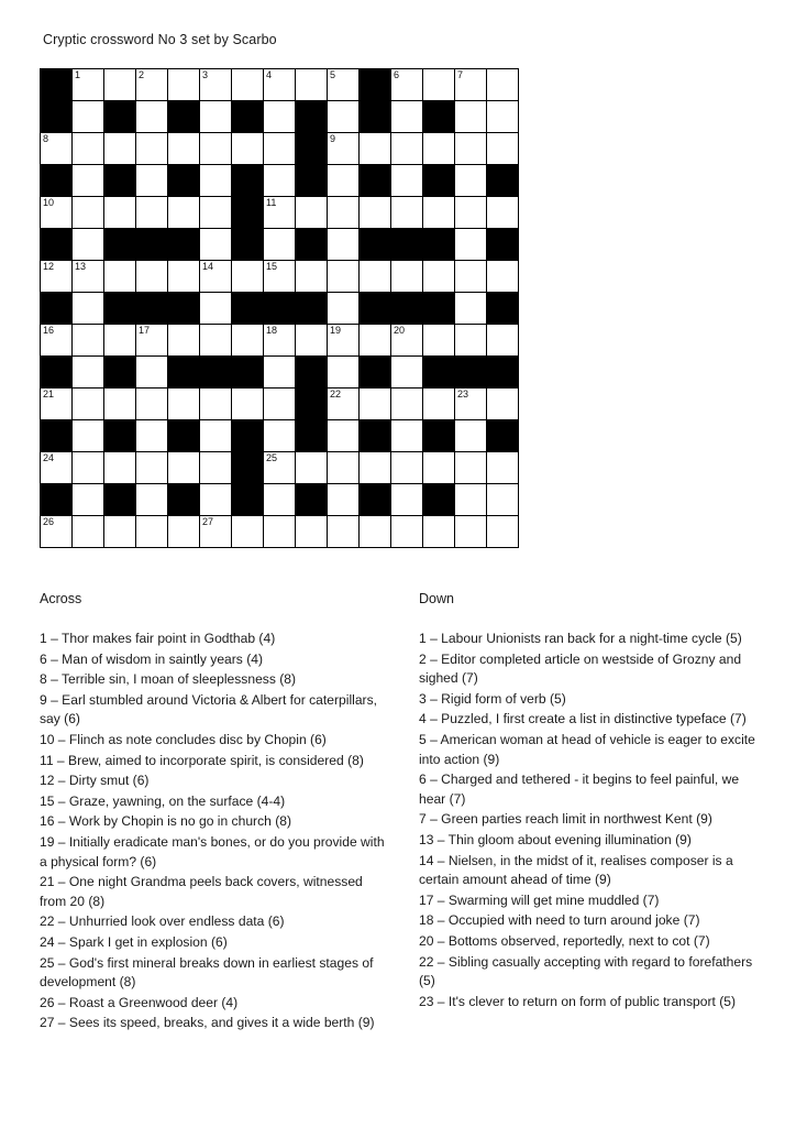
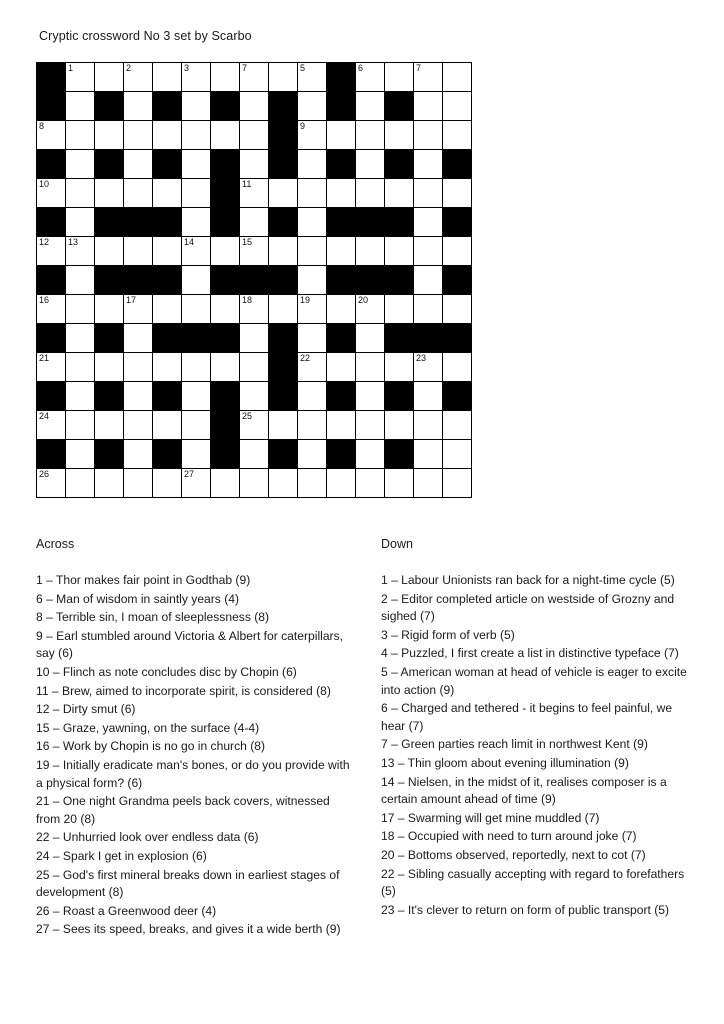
  Cryptic crossword No 3 set by Scarbo
- 	1		2		3		4		5		6		7
+ 	1		2		3		7		5		6		7
  8									9
  10							11
  12	13				14		15
  16			17				18		19		20
  21									22				23
  24							25
  26					27
  Across
- 1 – Thor makes fair point in Godthab (4)
+ 1 – Thor makes fair point in Godthab (9)
  6 – Man of wisdom in saintly years (4)
  8 – Terrible sin, I moan of sleeplessness (8)
  9 – Earl stumbled around Victoria & Albert for caterpillars, say (6)
  10 – Flinch as note concludes disc by Chopin (6)
  11 – Brew, aimed to incorporate spirit, is considered (8)
  12 – Dirty smut (6)
  15 – Graze, yawning, on the surface (4-4)
  16 – Work by Chopin is no go in church (8)
  19 – Initially eradicate man's bones, or do you provide with a physical form? (6)
  21 – One night Grandma peels back covers, witnessed from 20 (8)
  22 – Unhurried look over endless data (6)
  24 – Spark I get in explosion (6)
  25 – God's first mineral breaks down in earliest stages of development (8)
  26 – Roast a Greenwood deer (4)
  27 – Sees its speed, breaks, and gives it a wide berth (9)
  Down
  1 – Labour Unionists ran back for a night-time cycle (5)
  2 – Editor completed article on westside of Grozny and sighed (7)
  3 – Rigid form of verb (5)
  4 – Puzzled, I first create a list in distinctive typeface (7)
  5 – American woman at head of vehicle is eager to excite into action (9)
  6 – Charged and tethered - it begins to feel painful, we hear (7)
  7 – Green parties reach limit in northwest Kent (9)
  13 – Thin gloom about evening illumination (9)
  14 – Nielsen, in the midst of it, realises composer is a certain amount ahead of time (9)
  17 – Swarming will get mine muddled (7)
  18 – Occupied with need to turn around joke (7)
  20 – Bottoms observed, reportedly, next to cot (7)
  22 – Sibling casually accepting with regard to forefathers (5)
  23 – It's clever to return on form of public transport (5)
